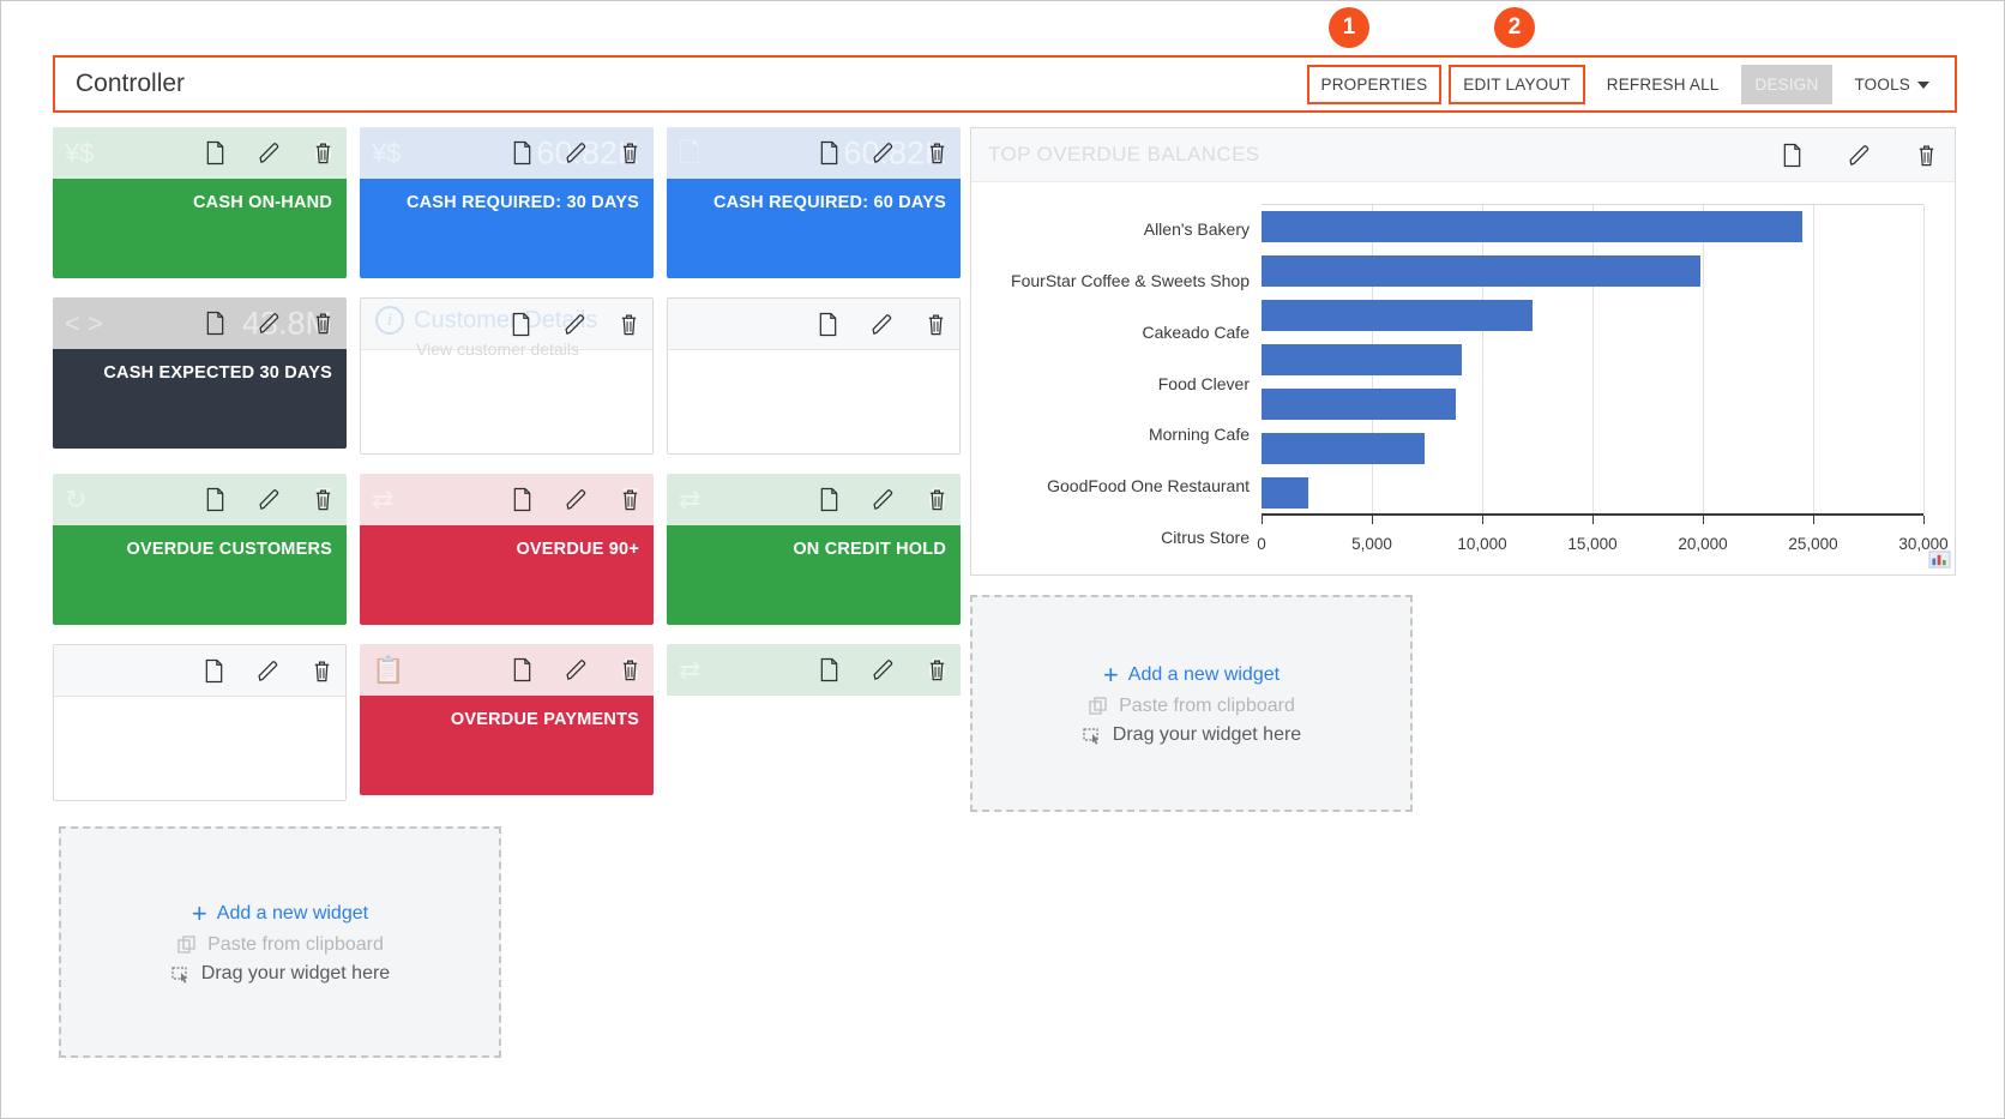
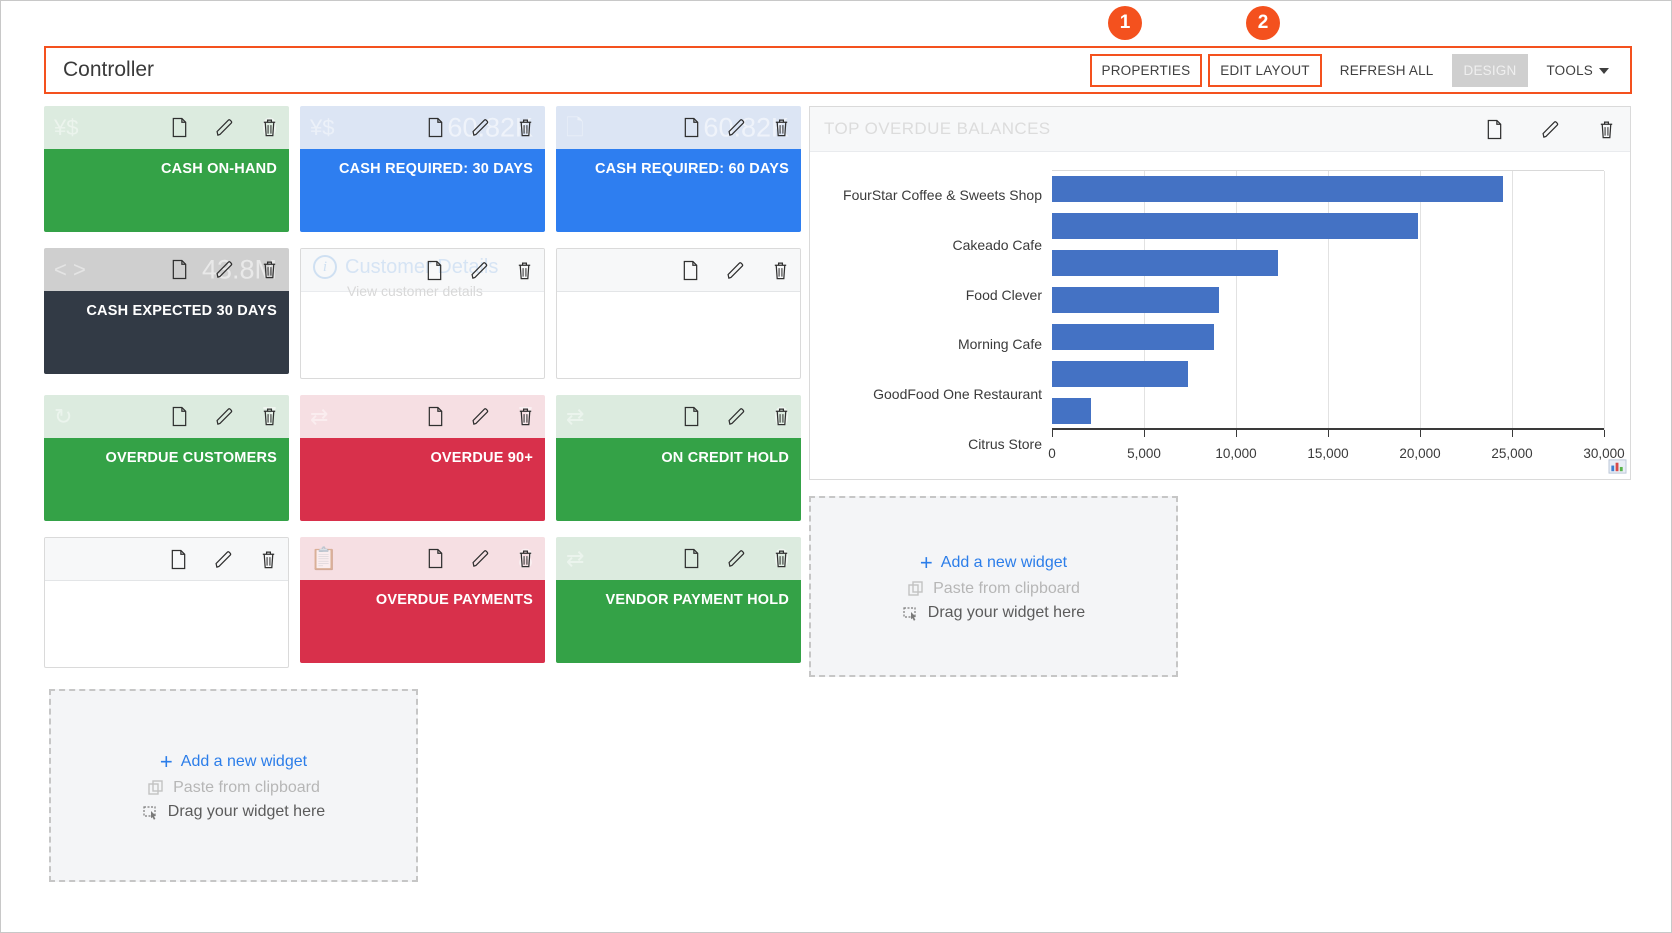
  1
  2
  Controller
  PROPERTIES
  EDIT LAYOUT
  REFRESH ALL
  DESIGN
  TOOLS
  0
  CASH ON-HAND
  60.82
  CASH REQUIRED: 30 DAYS
  60.82
  CASH REQUIRED: 60 DAYS
  43.8
  CASH EXPECTED 30 DAYS
  i Custome Detais
  View customer details
  7
  OVERDUE CUSTOMERS
  7
  OVERDUE 90+
  0
  ON CREDIT HOLD
  📋
  8
  OVERDUE PAYMENTS
  0
+ VENDOR PAYMENT HOLD
  +
  Add a new widget
  Paste from clipboard
  Drag your widget here
  TOP OVERDUE BALANCES
- Allen's Bakery
  FourStar Coffee & Sweets Shop
  Cakeado Cafe
  Food Clever
  Morning Cafe
  GoodFood One Restaurant
  Citrus Store
  0
  5,000
  10,000
  15,000
  20,000
  25,000
  30,000
  +
  Add a new widget
  Paste from clipboard
  Drag your widget here
